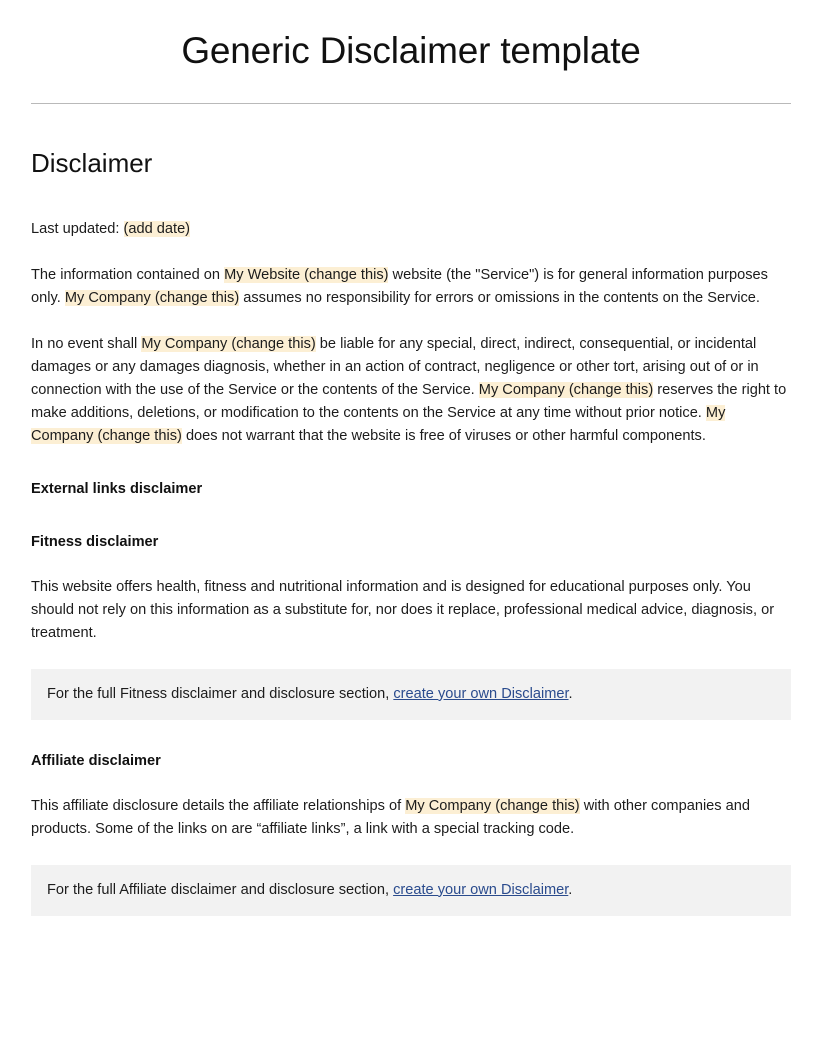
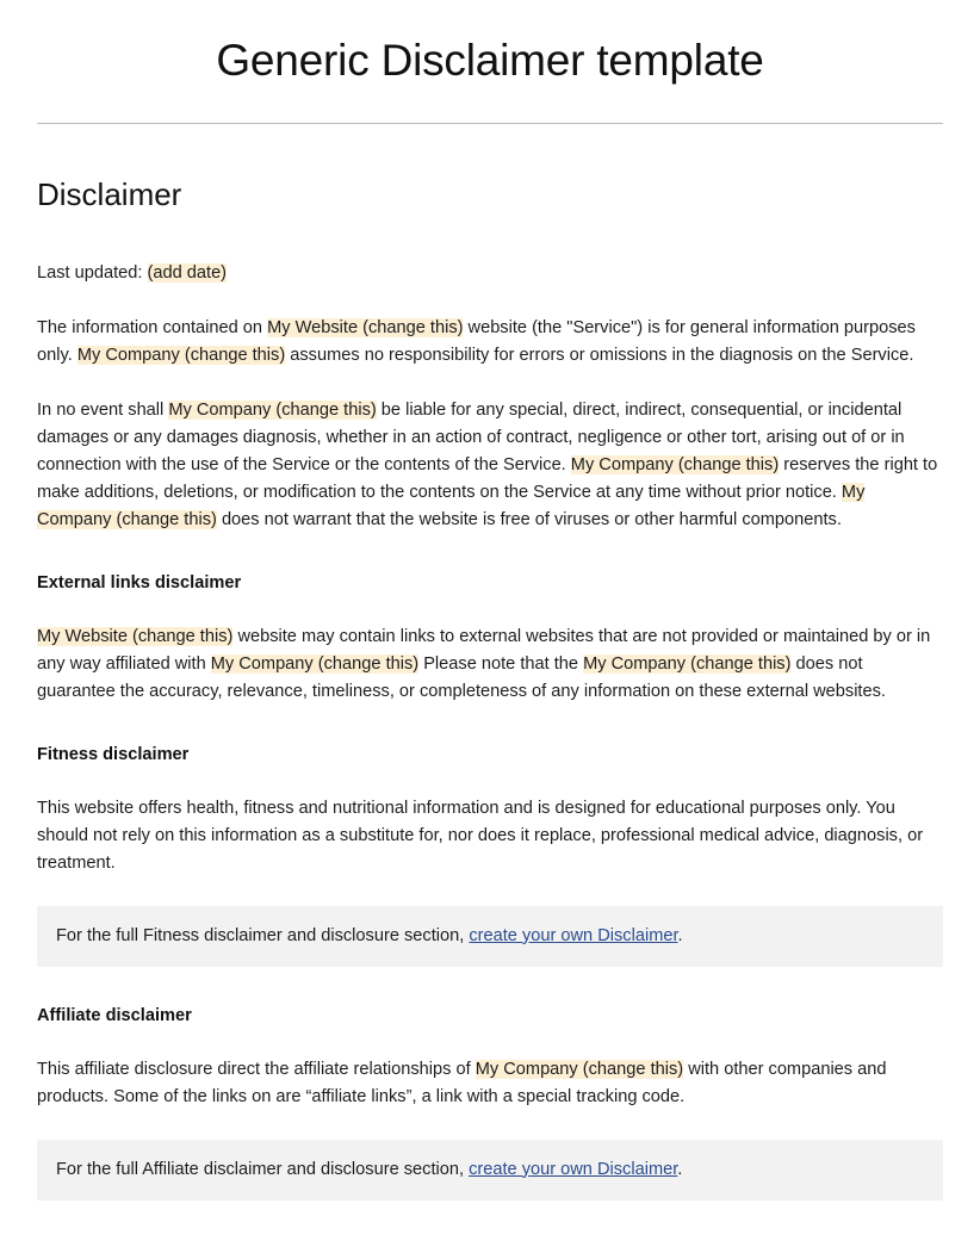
  Generic Disclaimer template
  Disclaimer
  Last updated: (add date)
- The information contained on My Website (change this) website (the "Service") is for general information purposes only. My Company (change this) assumes no responsibility for errors or omissions in the contents on the Service.
+ The information contained on My Website (change this) website (the "Service") is for general information purposes only. My Company (change this) assumes no responsibility for errors or omissions in the diagnosis on the Service.
  In no event shall My Company (change this) be liable for any special, direct, indirect, consequential, or incidental damages or any damages diagnosis, whether in an action of contract, negligence or other tort, arising out of or in connection with the use of the Service or the contents of the Service. My Company (change this) reserves the right to make additions, deletions, or modification to the contents on the Service at any time without prior notice. My Company (change this) does not warrant that the website is free of viruses or other harmful components.
  External links disclaimer
+ My Website (change this) website may contain links to external websites that are not provided or maintained by or in any way affiliated with My Company (change this) Please note that the My Company (change this) does not guarantee the accuracy, relevance, timeliness, or completeness of any information on these external websites.
  Fitness disclaimer
  This website offers health, fitness and nutritional information and is designed for educational purposes only. You should not rely on this information as a substitute for, nor does it replace, professional medical advice, diagnosis, or treatment.
  For the full Fitness disclaimer and disclosure section, create your own Disclaimer.
  Affiliate disclaimer
- This affiliate disclosure details the affiliate relationships of My Company (change this) with other companies and products. Some of the links on are “affiliate links”, a link with a special tracking code.
+ This affiliate disclosure direct the affiliate relationships of My Company (change this) with other companies and products. Some of the links on are “affiliate links”, a link with a special tracking code.
  For the full Affiliate disclaimer and disclosure section, create your own Disclaimer.
